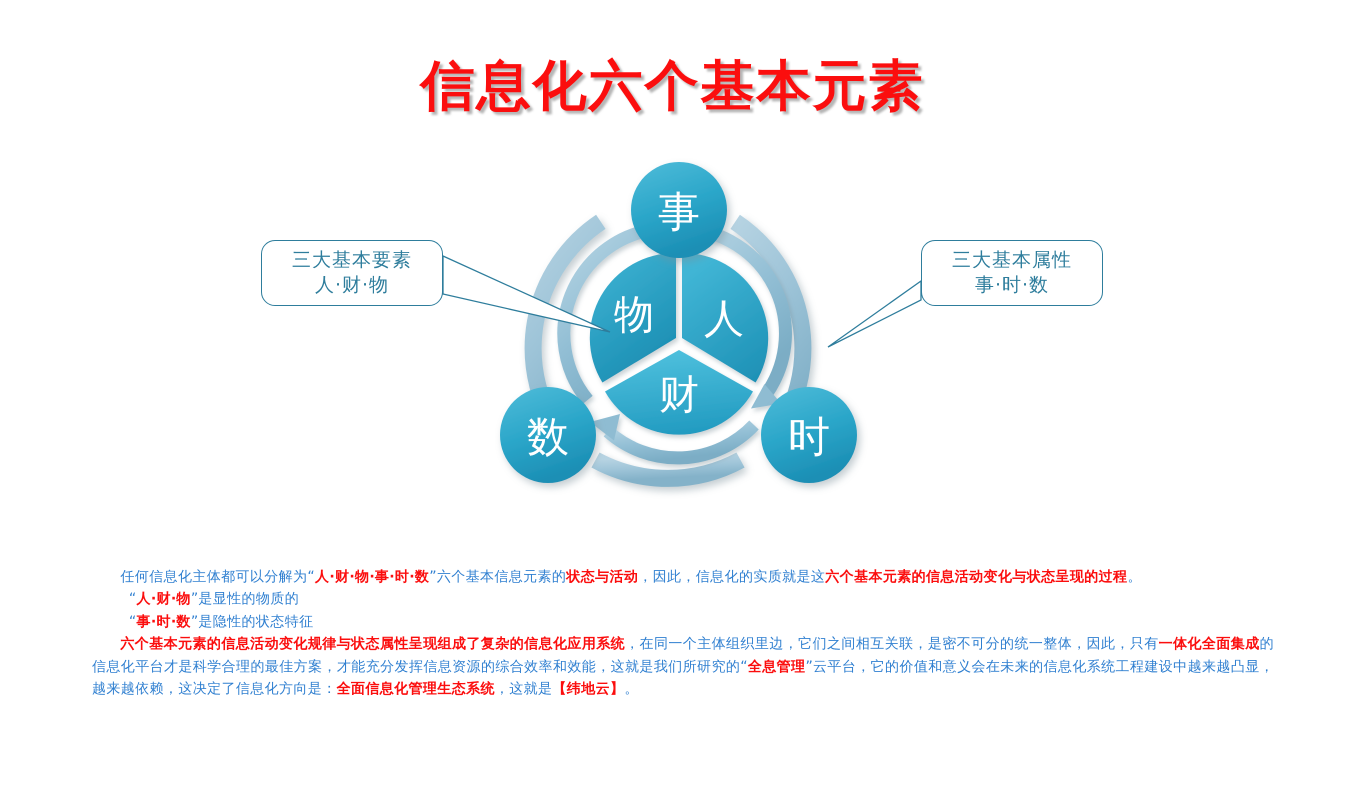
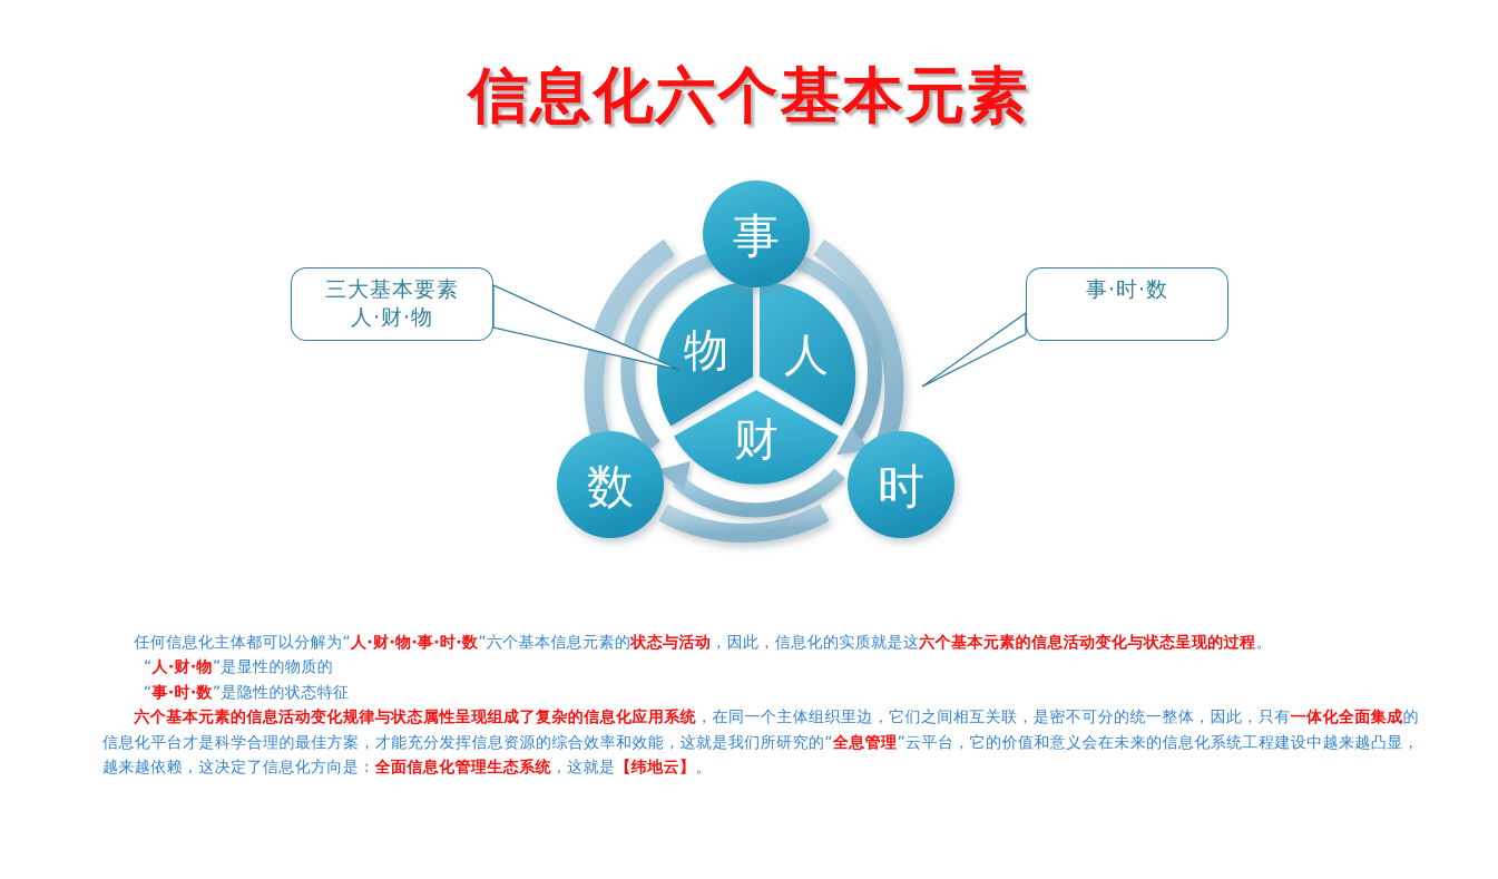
  信息化六个基本元素
  物
  人
  财
  事
  数
  时
  三大基本要素
  人·财·物
- 三大基本属性
  事·时·数
  任何信息化主体都可以分解为“人·财·物·事·时·数”六个基本信息元素的状态与活动，因此，信息化的实质就是这六个基本元素的信息活动变化与状态呈现的过程。
  “人·财·物”是显性的物质的
  “事·时·数”是隐性的状态特征
  六个基本元素的信息活动变化规律与状态属性呈现组成了复杂的信息化应用系统，在同一个主体组织里边，它们之间相互关联，是密不可分的统一整体，因此，只有一体化全面集成的信息化平台才是科学合理的最佳方案，才能充分发挥信息资源的综合效率和效能，这就是我们所研究的“全息管理”云平台，它的价值和意义会在未来的信息化系统工程建设中越来越凸显，越来越依赖，这决定了信息化方向是：全面信息化管理生态系统，这就是【纬地云】。
